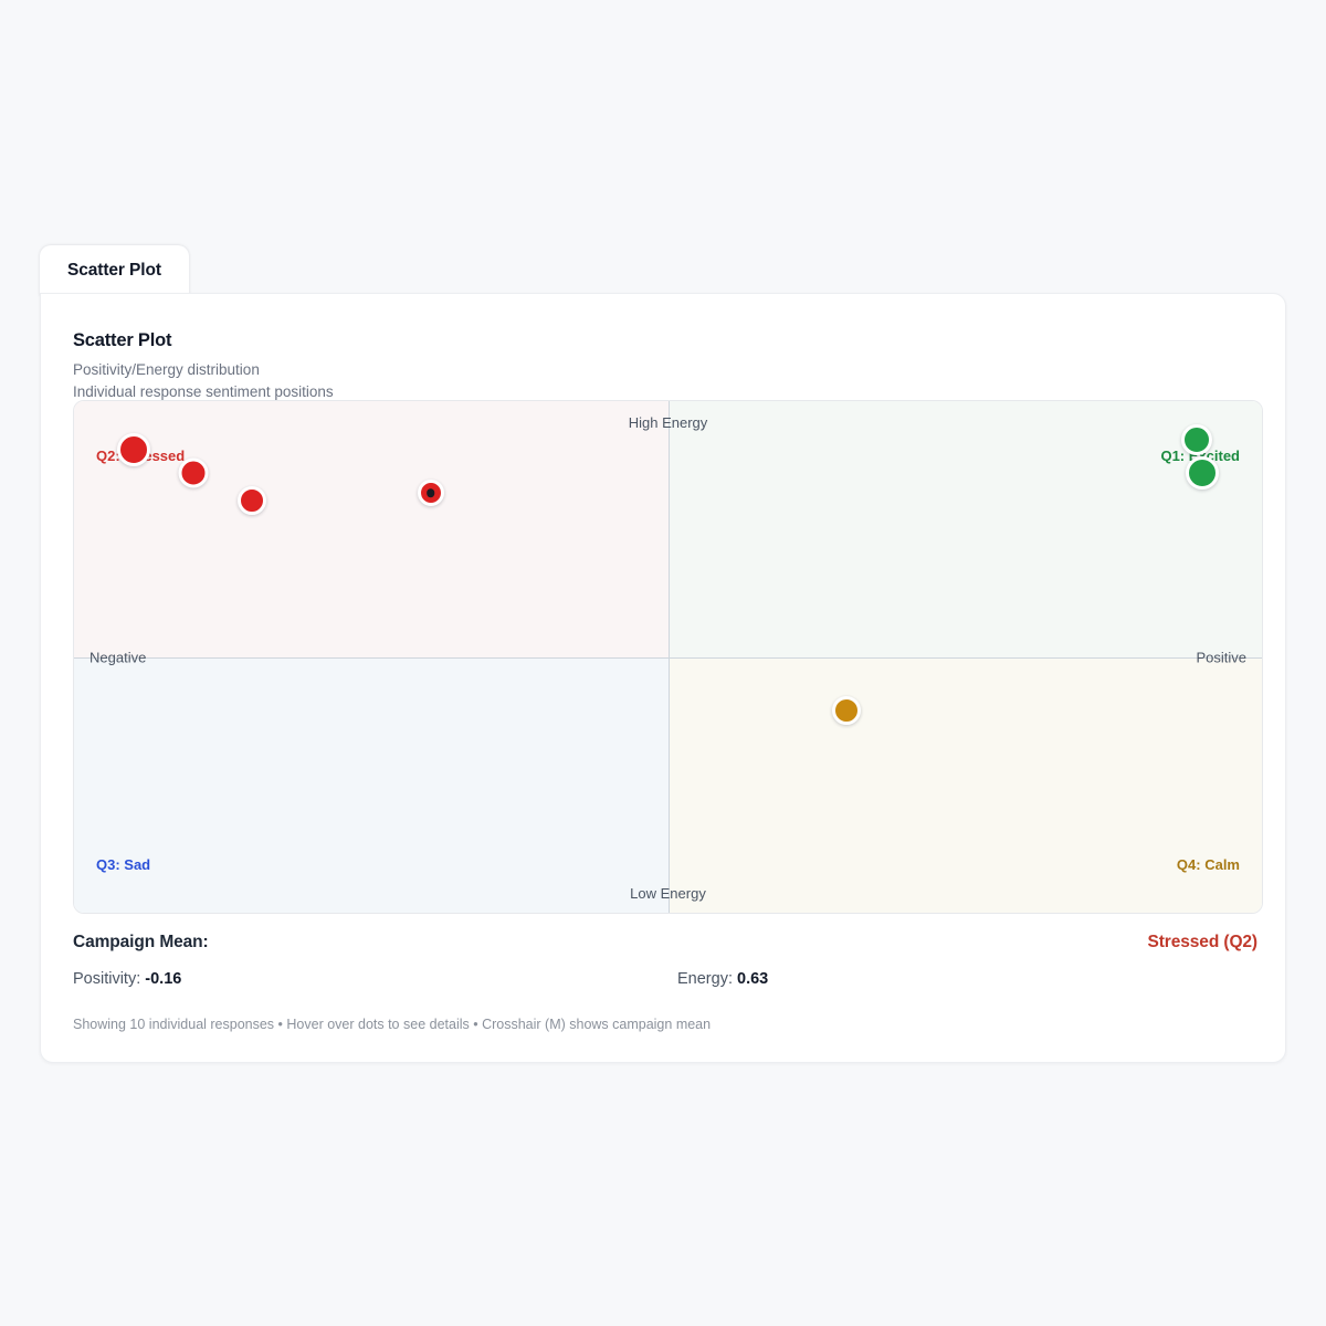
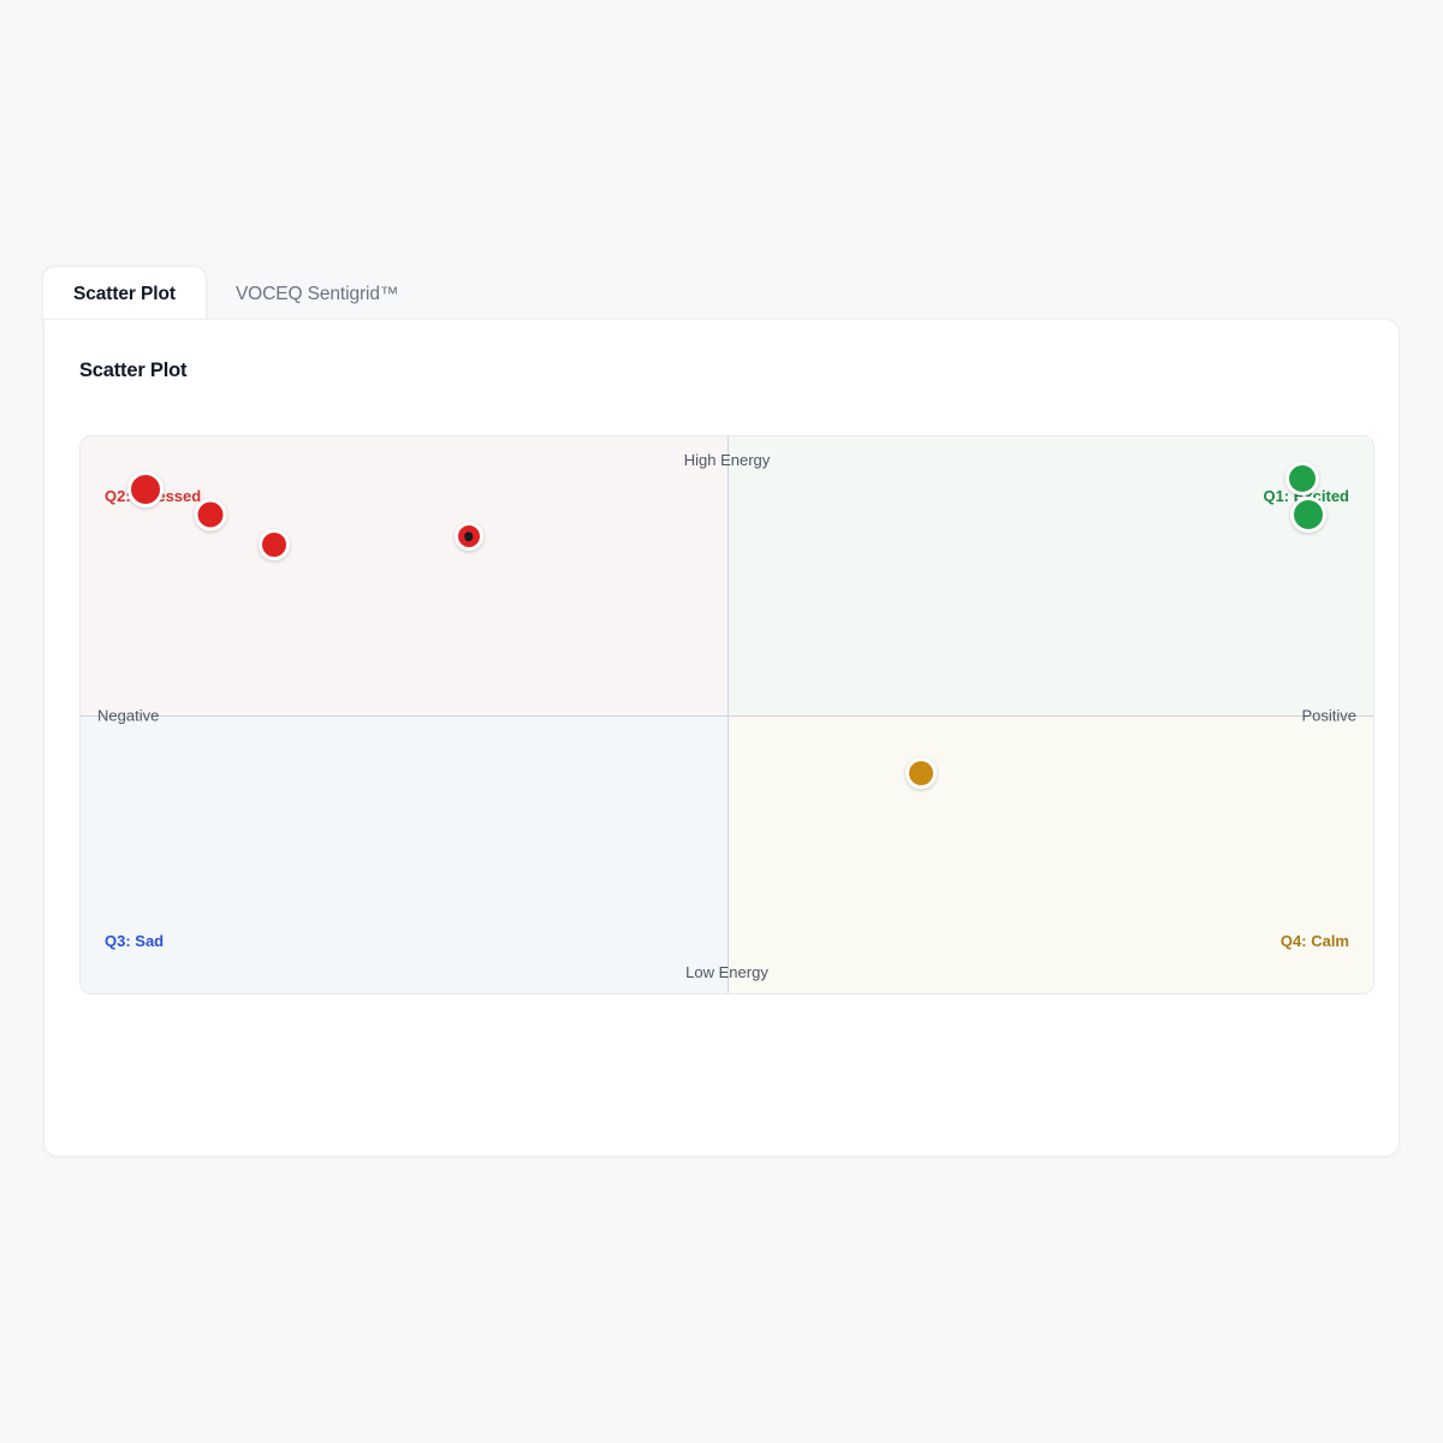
  Scatter Plot
+ VOCEQ Sentigrid™
  Scatter Plot
- Positivity/Energy distribution
- Individual response sentiment positions
  High Energy
  Low Energy
  Negative
  Positive
  Q1: Ecited
  Q3: Sad
  Q4: Calm
- Campaign Mean:
- Stressed (Q2)
- Positivity: -0.16
- Energy: 0.63
- Showing 10 individual responses • Hover over dots to see details • Crosshair (M) shows campaign mean
